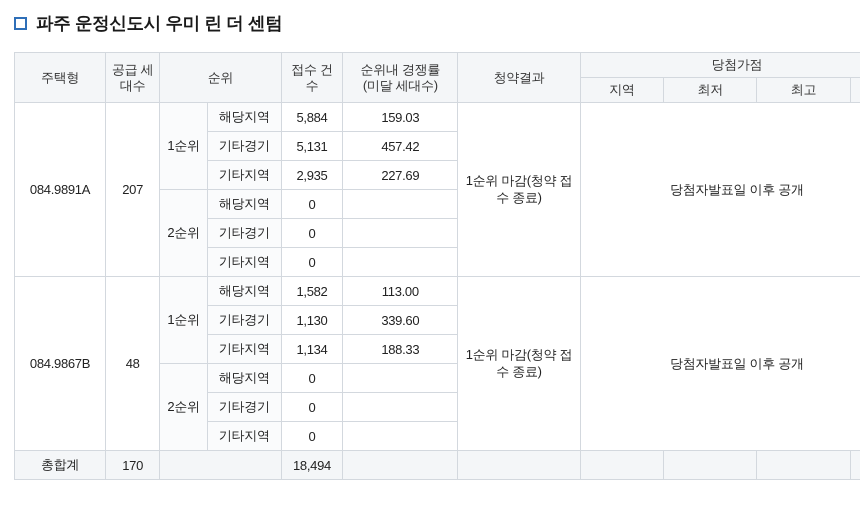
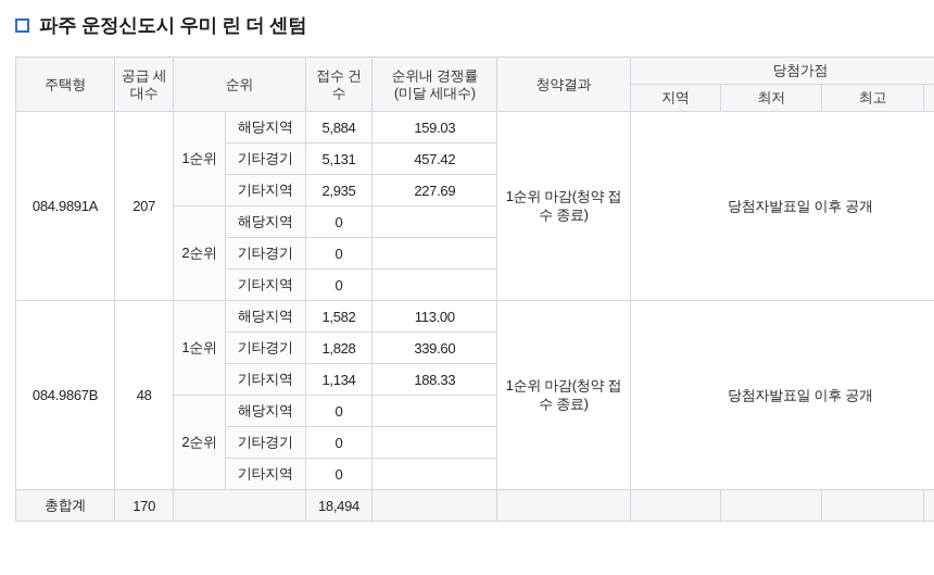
  파주 운정신도시 우미 린 더 센텀
  주택형	공급 세대수	순위	접수 건수	순위내 경쟁률 (미달 세대수)	청약결과	당첨가점
  지역	최저	최고
  084.9891A	207	1순위	해당지역	5,884	159.03	1순위 마감(청약 접수 종료)	당첨자발표일 이후 공개
  기타경기	5,131	457.42
  기타지역	2,935	227.69
  2순위	해당지역	0
  기타경기	0
  기타지역	0
  084.9867B	48	1순위	해당지역	1,582	113.00	1순위 마감(청약 접수 종료)	당첨자발표일 이후 공개
- 기타경기	1,130	339.60
+ 기타경기	1,828	339.60
  기타지역	1,134	188.33
  2순위	해당지역	0
  기타경기	0
  기타지역	0
  총합계	170		18,494
